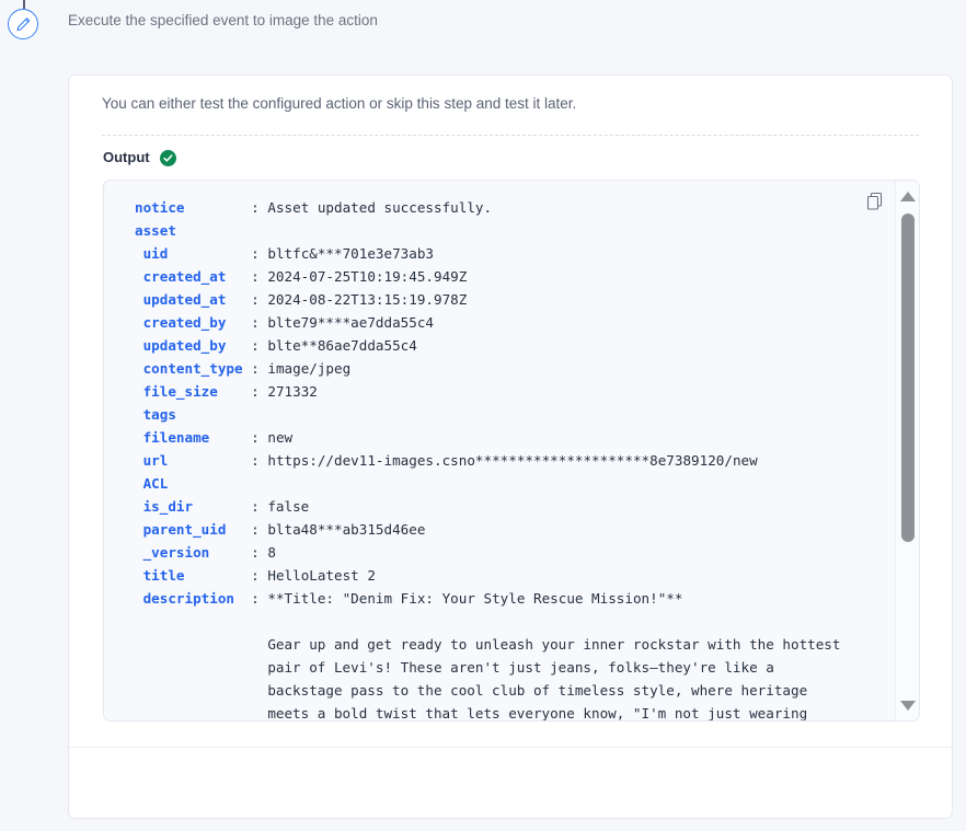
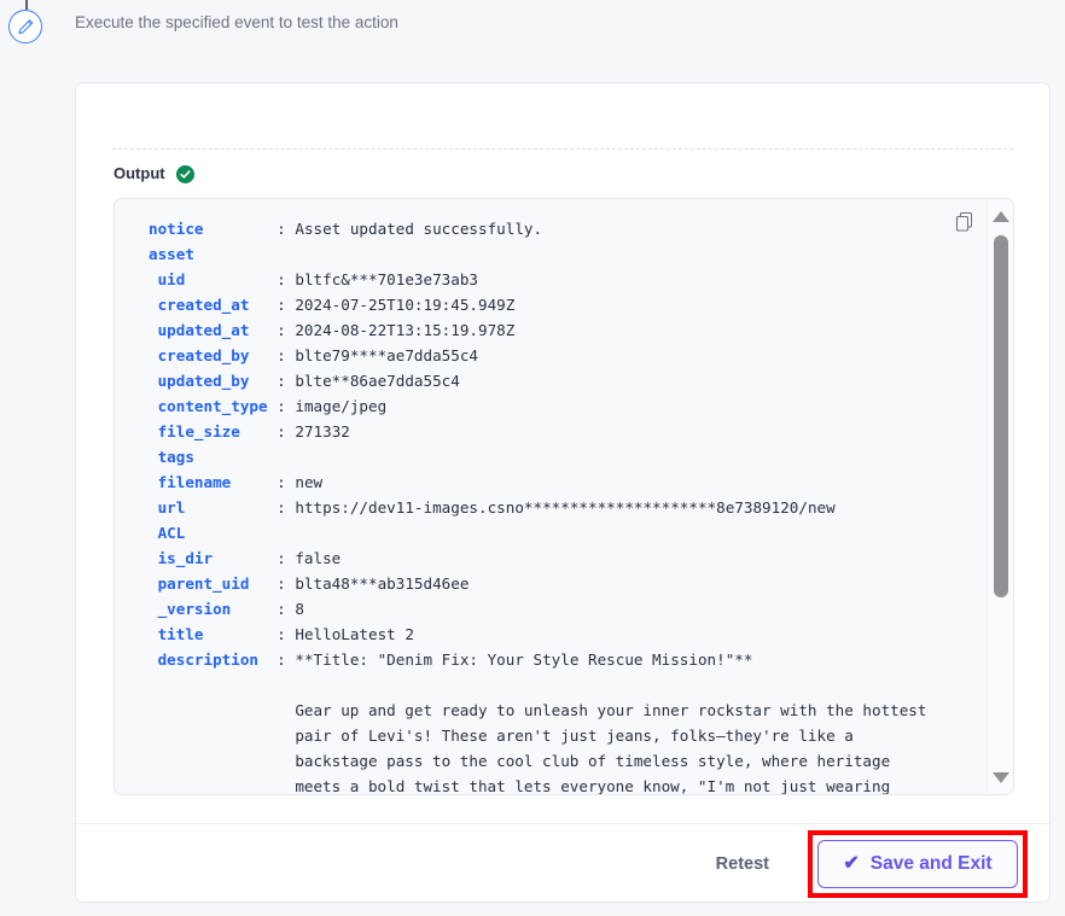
- Execute the specified event to image the action
+ Execute the specified event to test the action
- You can either test the configured action or skip this step and test it later.
  Output
  notice : Asset updated successfully. asset uid : bltfc&***701e3e73ab3 created_at : 2024-07-25T10:19:45.949Z updated_at : 2024-08-22T13:15:19.978Z created_by : blte79****ae7dda55c4 updated_by : blte**86ae7dda55c4 content_type : image/jpeg file_size : 271332 tags filename : new url : https://dev11-images.csno*********************8e7389120/new ACL is_dir : false parent_uid : blta48***ab315d46ee _version : 8 title : HelloLatest 2 description : **Title: "Denim Fix: Your Style Rescue Mission!"**
  Gear up and get ready to unleash your inner rockstar with the hottest
  pair of Levi's! These aren't just jeans, folks—they're like a
  backstage pass to the cool club of timeless style, where heritage
  meets a bold twist that lets everyone know, "I'm not just wearing
+ Retest
+ ✔
+ Save and Exit
